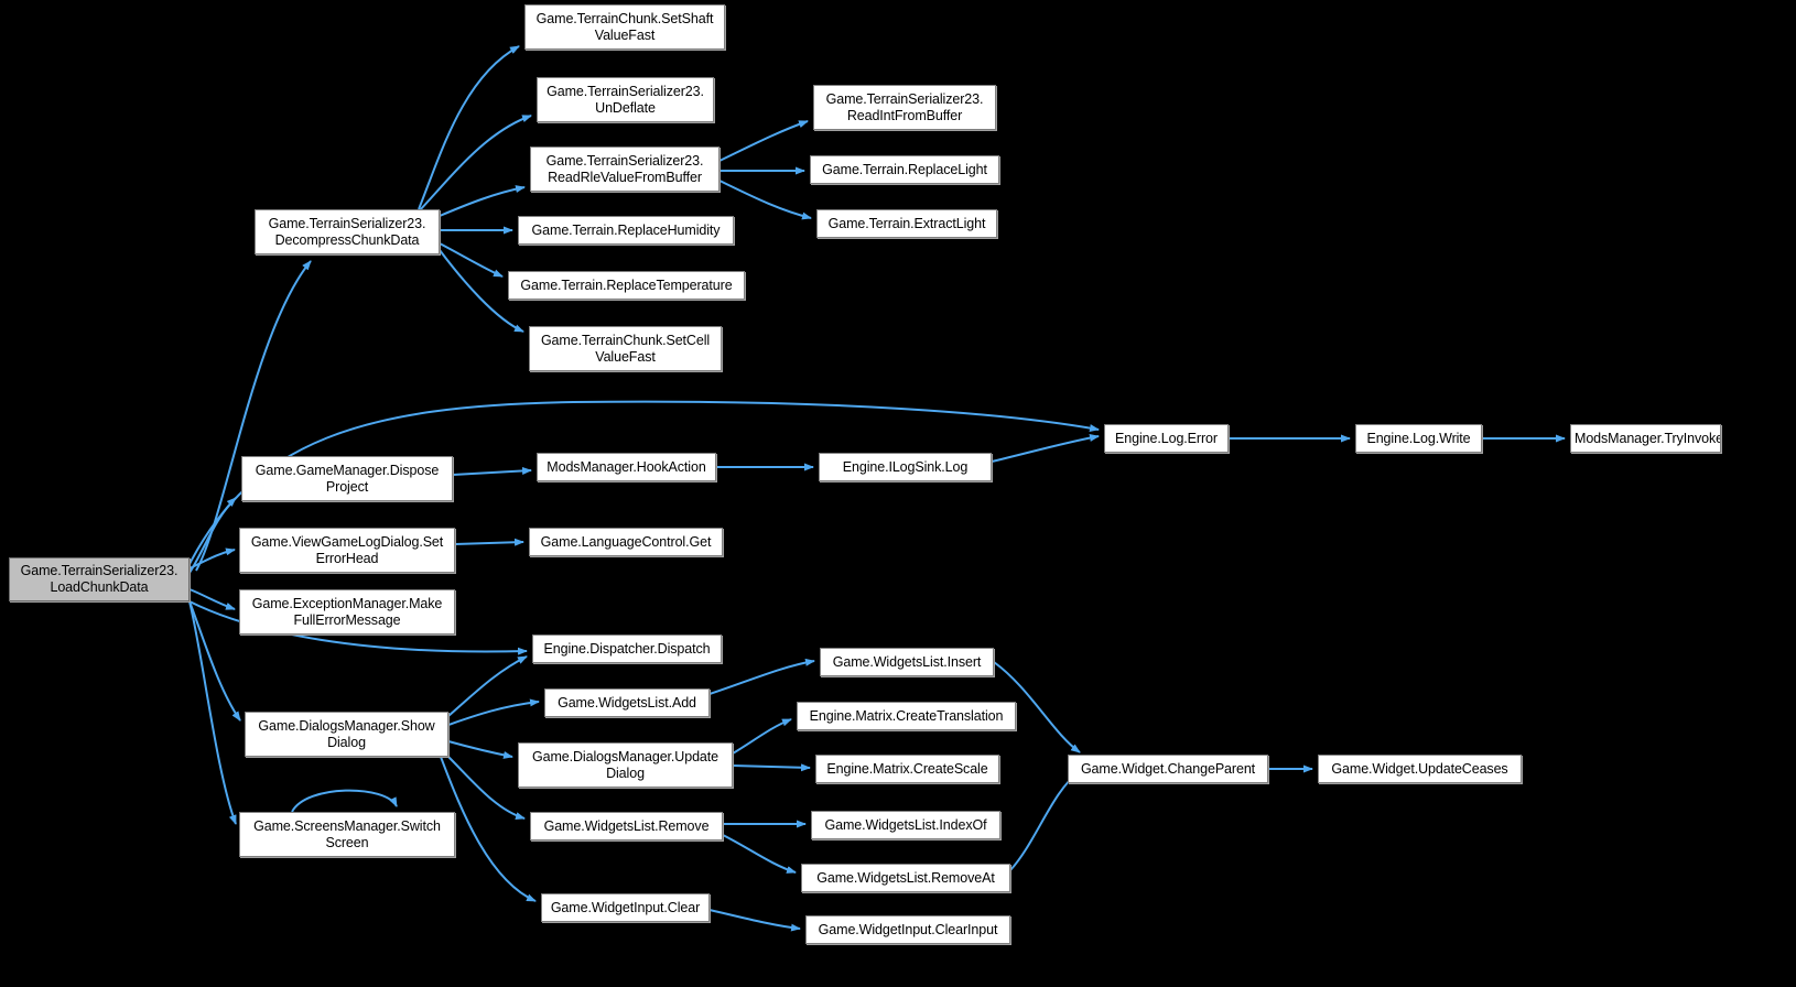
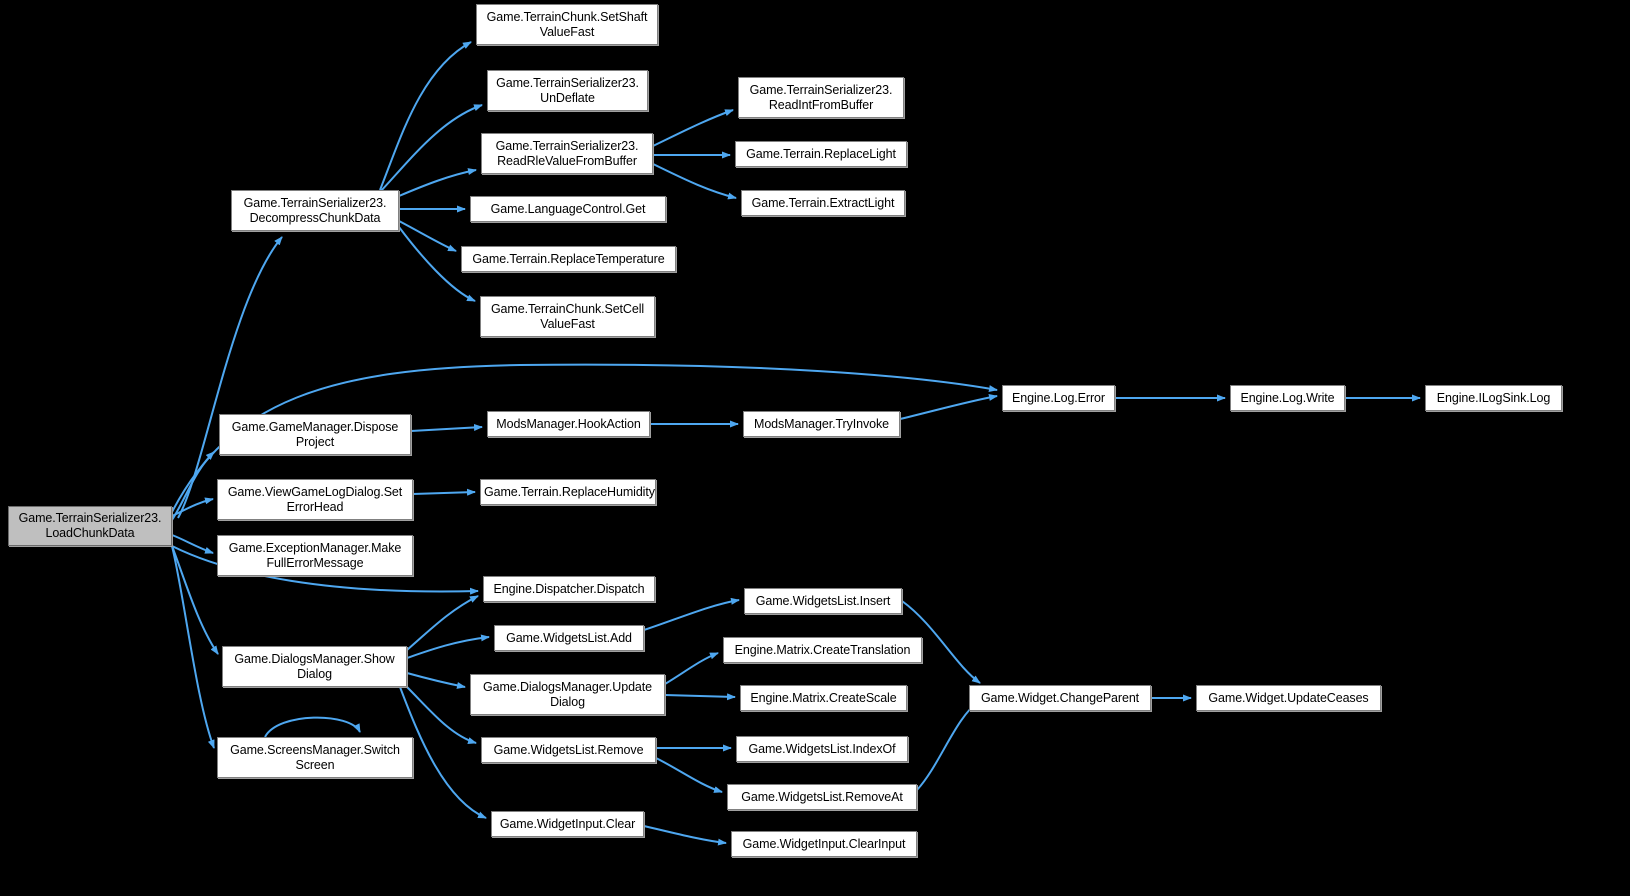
  Game.TerrainSerializer23.
  LoadChunkData
  Game.TerrainSerializer23.
  DecompressChunkData
  Game.TerrainChunk.SetShaft
  ValueFast
  Game.TerrainSerializer23.
  UnDeflate
  Game.TerrainSerializer23.
  ReadRleValueFromBuffer
- Game.Terrain.ReplaceHumidity
+ Game.LanguageControl.Get
  Game.Terrain.ReplaceTemperature
  Game.TerrainChunk.SetCell
  ValueFast
  Game.TerrainSerializer23.
  ReadIntFromBuffer
  Game.Terrain.ReplaceLight
  Game.Terrain.ExtractLight
  Game.GameManager.Dispose
  Project
  ModsManager.HookAction
- Engine.ILogSink.Log
+ ModsManager.TryInvoke
  Engine.Log.Error
  Engine.Log.Write
- ModsManager.TryInvoke
+ Engine.ILogSink.Log
  Game.ViewGameLogDialog.Set
  ErrorHead
- Game.LanguageControl.Get
+ Game.Terrain.ReplaceHumidity
  Game.ExceptionManager.Make
  FullErrorMessage
  Engine.Dispatcher.Dispatch
  Game.DialogsManager.Show
  Dialog
  Game.WidgetsList.Add
  Game.DialogsManager.Update
  Dialog
  Game.ScreensManager.Switch
  Screen
  Game.WidgetsList.Remove
  Game.WidgetInput.Clear
  Game.WidgetsList.Insert
  Engine.Matrix.CreateTranslation
  Engine.Matrix.CreateScale
  Game.WidgetsList.IndexOf
  Game.WidgetsList.RemoveAt
  Game.WidgetInput.ClearInput
  Game.Widget.ChangeParent
  Game.Widget.UpdateCeases
